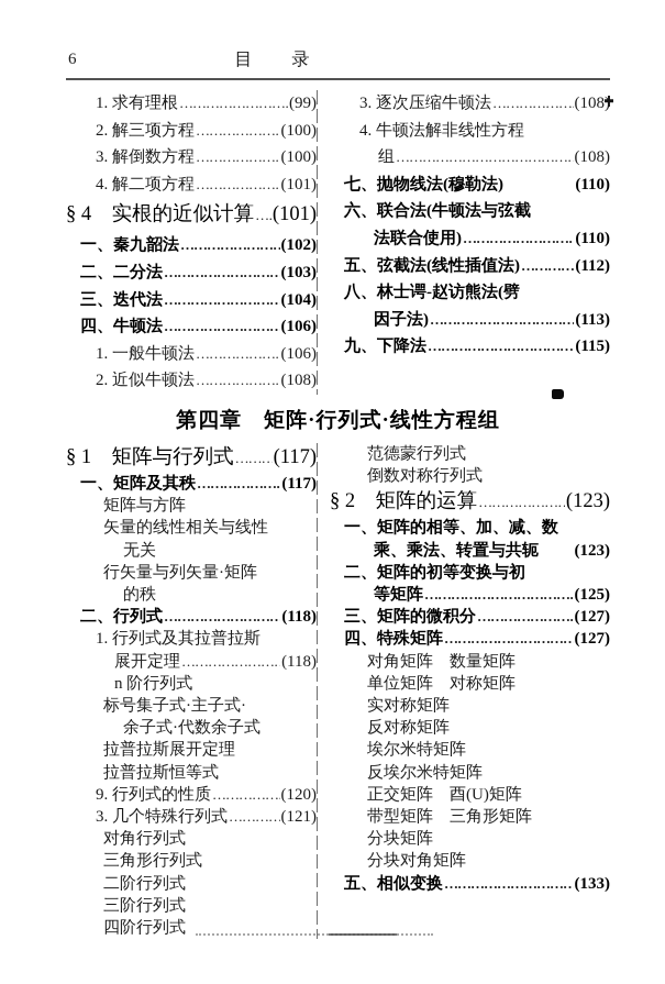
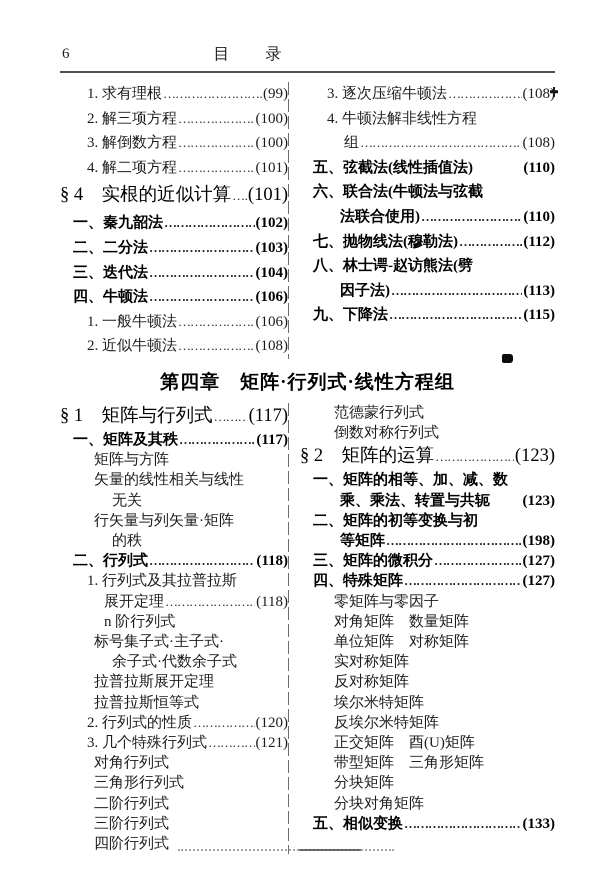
  6
  目 录
  1. 求有理根
  (99)
  2. 解三项方程
  (100)
  3. 解倒数方程
  (100)
  4. 解二项方程
  (101)
  § 4 实根的近似计算
  (101)
  一、秦九韶法
  (102)
  二、二分法
  (103)
  三、迭代法
  (104)
  四、牛顿法
  (106)
  1. 一般牛顿法
  (106)
  2. 近似牛顿法
  (108)
  3. 逐次压缩牛顿法
  (108)
  4. 牛顿法解非线性方程
  组
  (108)
- 七、抛物线法(穆勒法)
+ 五、弦截法(线性插值法)
  (110)
  六、联合法(牛顿法与弦截
  法联合使用)
  (110)
- 五、弦截法(线性插值法)
+ 七、抛物线法(穆勒法)
  (112)
  八、林士谔-赵访熊法(劈
  因子法)
  (113)
  九、下降法
  (115)
  第四章 矩阵·行列式·线性方程组
  § 1 矩阵与行列式
  (117)
  一、矩阵及其秩
  (117)
  矩阵与方阵
  矢量的线性相关与线性
  无关
  行矢量与列矢量·矩阵
  的秩
  二、行列式
  (118)
  1. 行列式及其拉普拉斯
  展开定理
  (118)
  n 阶行列式
  标号集子式·主子式·
  余子式·代数余子式
  拉普拉斯展开定理
  拉普拉斯恒等式
- 9. 行列式的性质
+ 2. 行列式的性质
  (120)
  3. 几个特殊行列式
  (121)
  对角行列式
  三角形行列式
  二阶行列式
  三阶行列式
  四阶行列式
  范德蒙行列式
  倒数对称行列式
  § 2 矩阵的运算
  (123)
  一、矩阵的相等、加、减、数
  乘、乘法、转置与共轭
  (123)
  二、矩阵的初等变换与初
  等矩阵
- (125)
+ (198)
  三、矩阵的微积分
  (127)
  四、特殊矩阵
  (127)
+ 零矩阵与零因子
  对角矩阵 数量矩阵
  单位矩阵 对称矩阵
  实对称矩阵
  反对称矩阵
  埃尔米特矩阵
  反埃尔米特矩阵
  正交矩阵 酉(U)矩阵
  带型矩阵 三角形矩阵
  分块矩阵
  分块对角矩阵
  五、相似变换
  (133)
